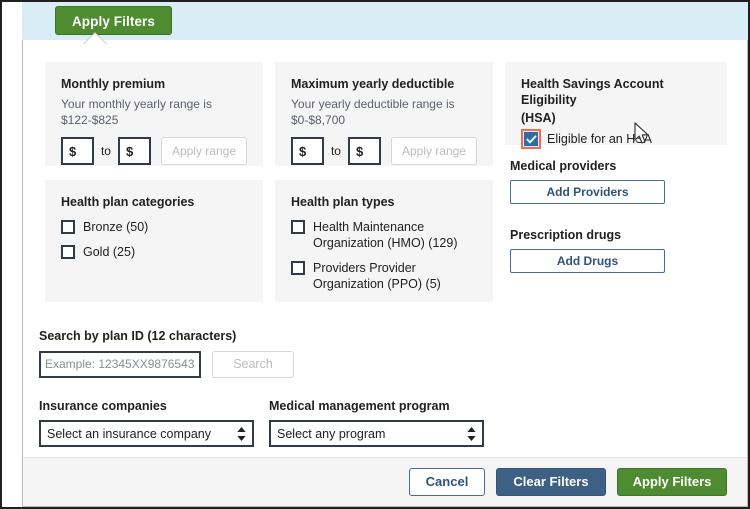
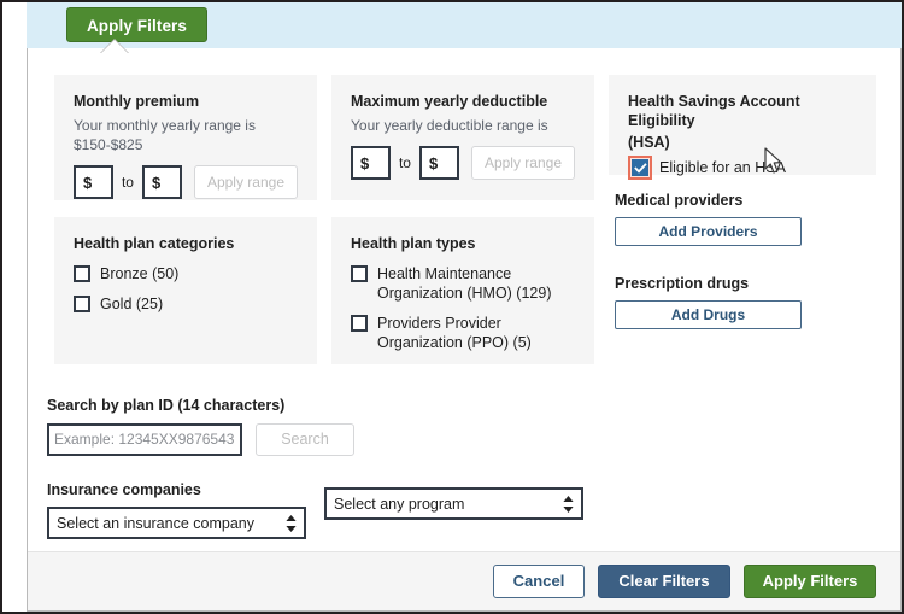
  Apply Filters
  Monthly premium
  Your monthly yearly range is
- $122-$825
+ $150-$825
  $
  to
  $
  Apply range
  Maximum yearly deductible
  Your yearly deductible range is
- $0-$8,700
  $
  to
  $
  Apply range
  Health Savings Account Eligibility
  (HSA)
  Eligible for an HSA
  Health plan categories
  Bronze (50)
  Gold (25)
  Health plan types
  Health Maintenance Organization (HMO) (129)
  Providers Provider Organization (PPO) (5)
  Medical providers
  Add Providers
  Prescription drugs
  Add Drugs
- Search by plan ID (12 characters)
+ Search by plan ID (14 characters)
  Example: 12345XX9876543
  Search
  Insurance companies
  Select an insurance company
- Medical management program
  Select any program
  Cancel
  Clear Filters
  Apply Filters
